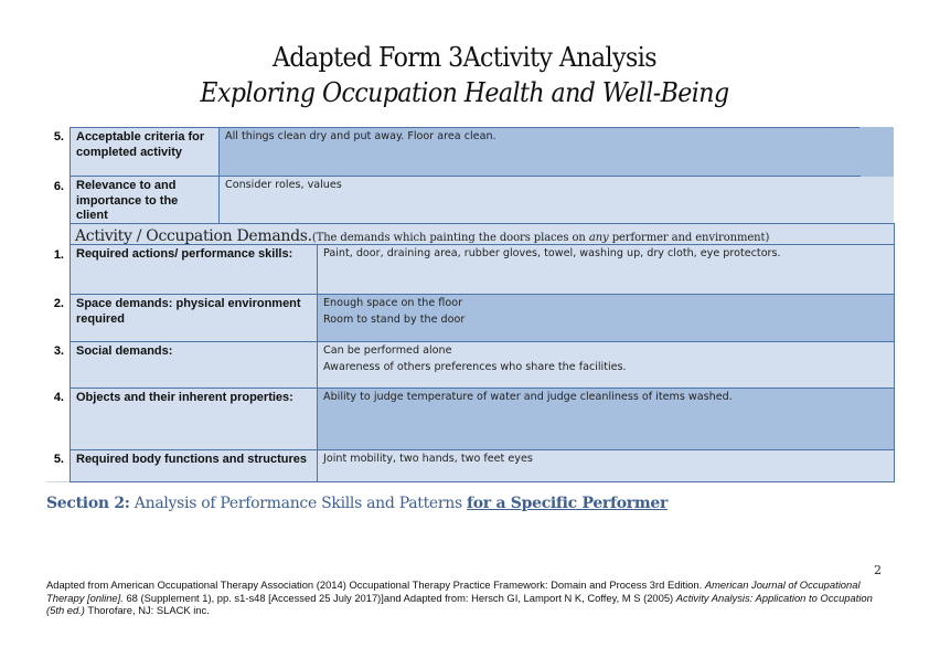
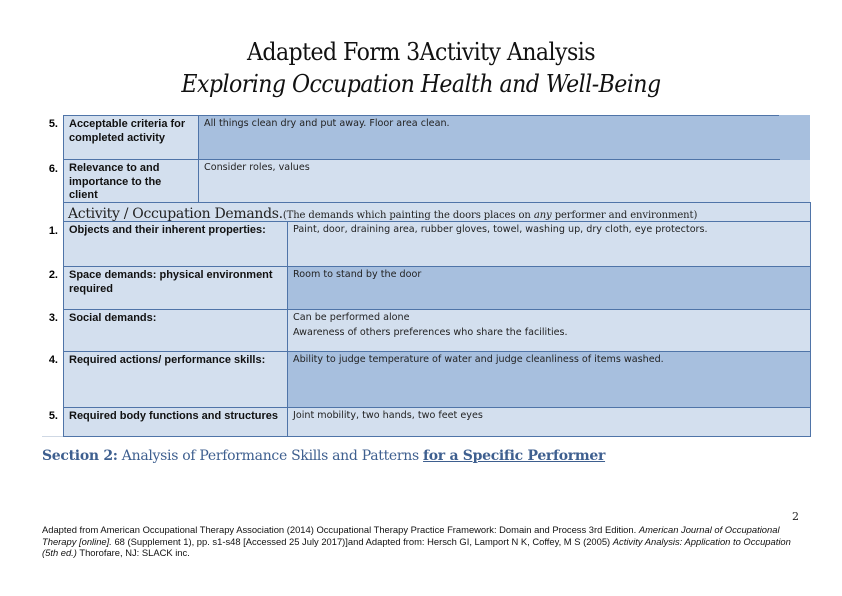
  Adapted Form 3Activity Analysis
  Exploring Occupation Health and Well-Being
  5.
  Acceptable criteria for completed activity
  All things clean dry and put away. Floor area clean.
  6.
  Relevance to and importance to the client
  Consider roles, values
  Activity / Occupation Demands.(The demands which painting the doors places on any performer and environment)
  1.
- Required actions/ performance skills:
+ Objects and their inherent properties:
  Paint, door, draining area, rubber gloves, towel, washing up, dry cloth, eye protectors.
  2.
  Space demands: physical environment required
- Enough space on the floor
  Room to stand by the door
  3.
  Social demands:
  Can be performed alone
  Awareness of others preferences who share the facilities.
  4.
- Objects and their inherent properties:
+ Required actions/ performance skills:
  Ability to judge temperature of water and judge cleanliness of items washed.
  5.
  Required body functions and structures
  Joint mobility, two hands, two feet eyes
  Section 2: Analysis of Performance Skills and Patterns for a Specific Performer
  2
  Adapted from American Occupational Therapy Association (2014) Occupational Therapy Practice Framework: Domain and Process 3rd Edition. American Journal of Occupational Therapy [online]. 68 (Supplement 1), pp. s1-s48 [Accessed 25 July 2017)]and Adapted from: Hersch GI, Lamport N K, Coffey, M S (2005) Activity Analysis: Application to Occupation (5th ed.) Thorofare, NJ: SLACK inc.
